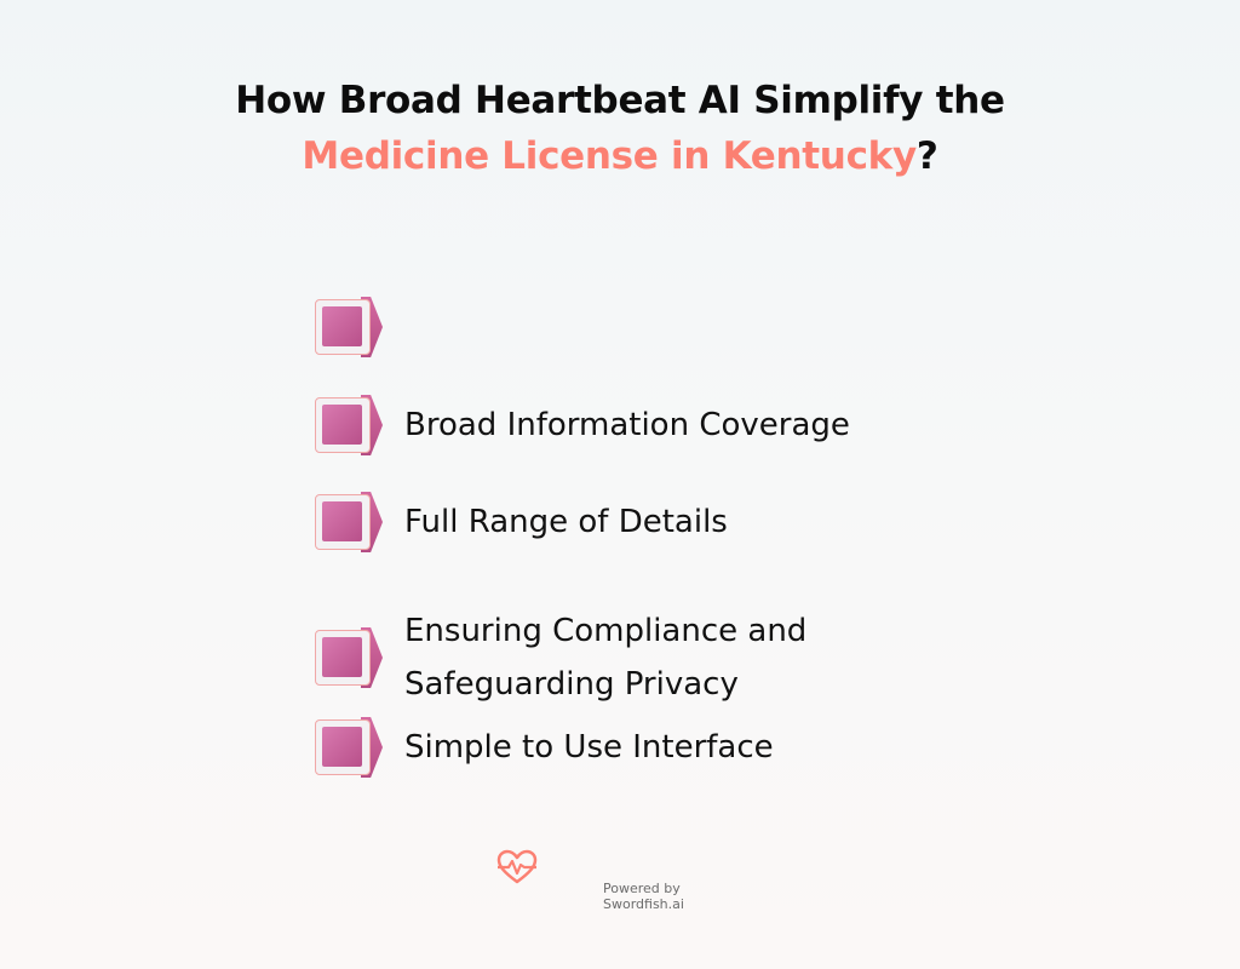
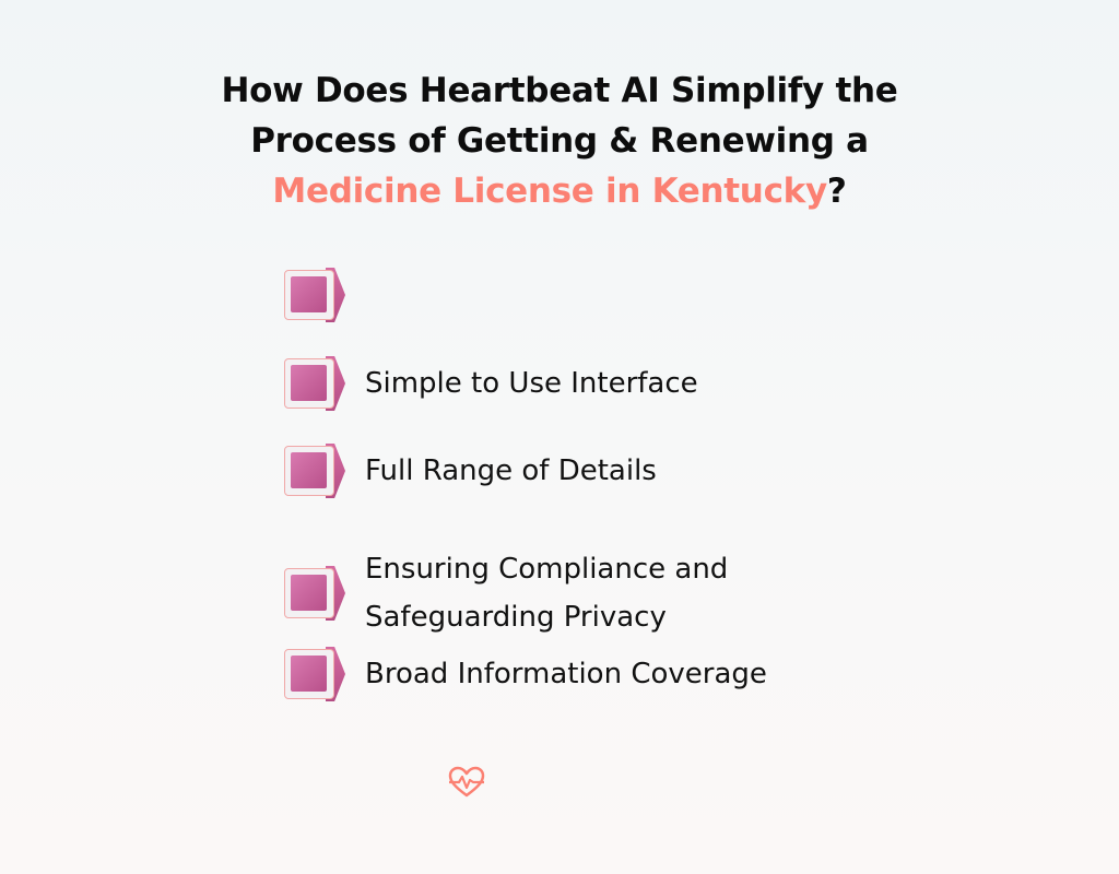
- How Broad Heartbeat AI Simplify the
+ How Does Heartbeat AI Simplify the
+ Process of Getting & Renewing a
  Medicine License in Kentucky?
- Broad Information Coverage
+ Simple to Use Interface
  Full Range of Details
  Ensuring Compliance and
  Safeguarding Privacy
- Simple to Use Interface
+ Broad Information Coverage
- Powered by Swordfish.ai
